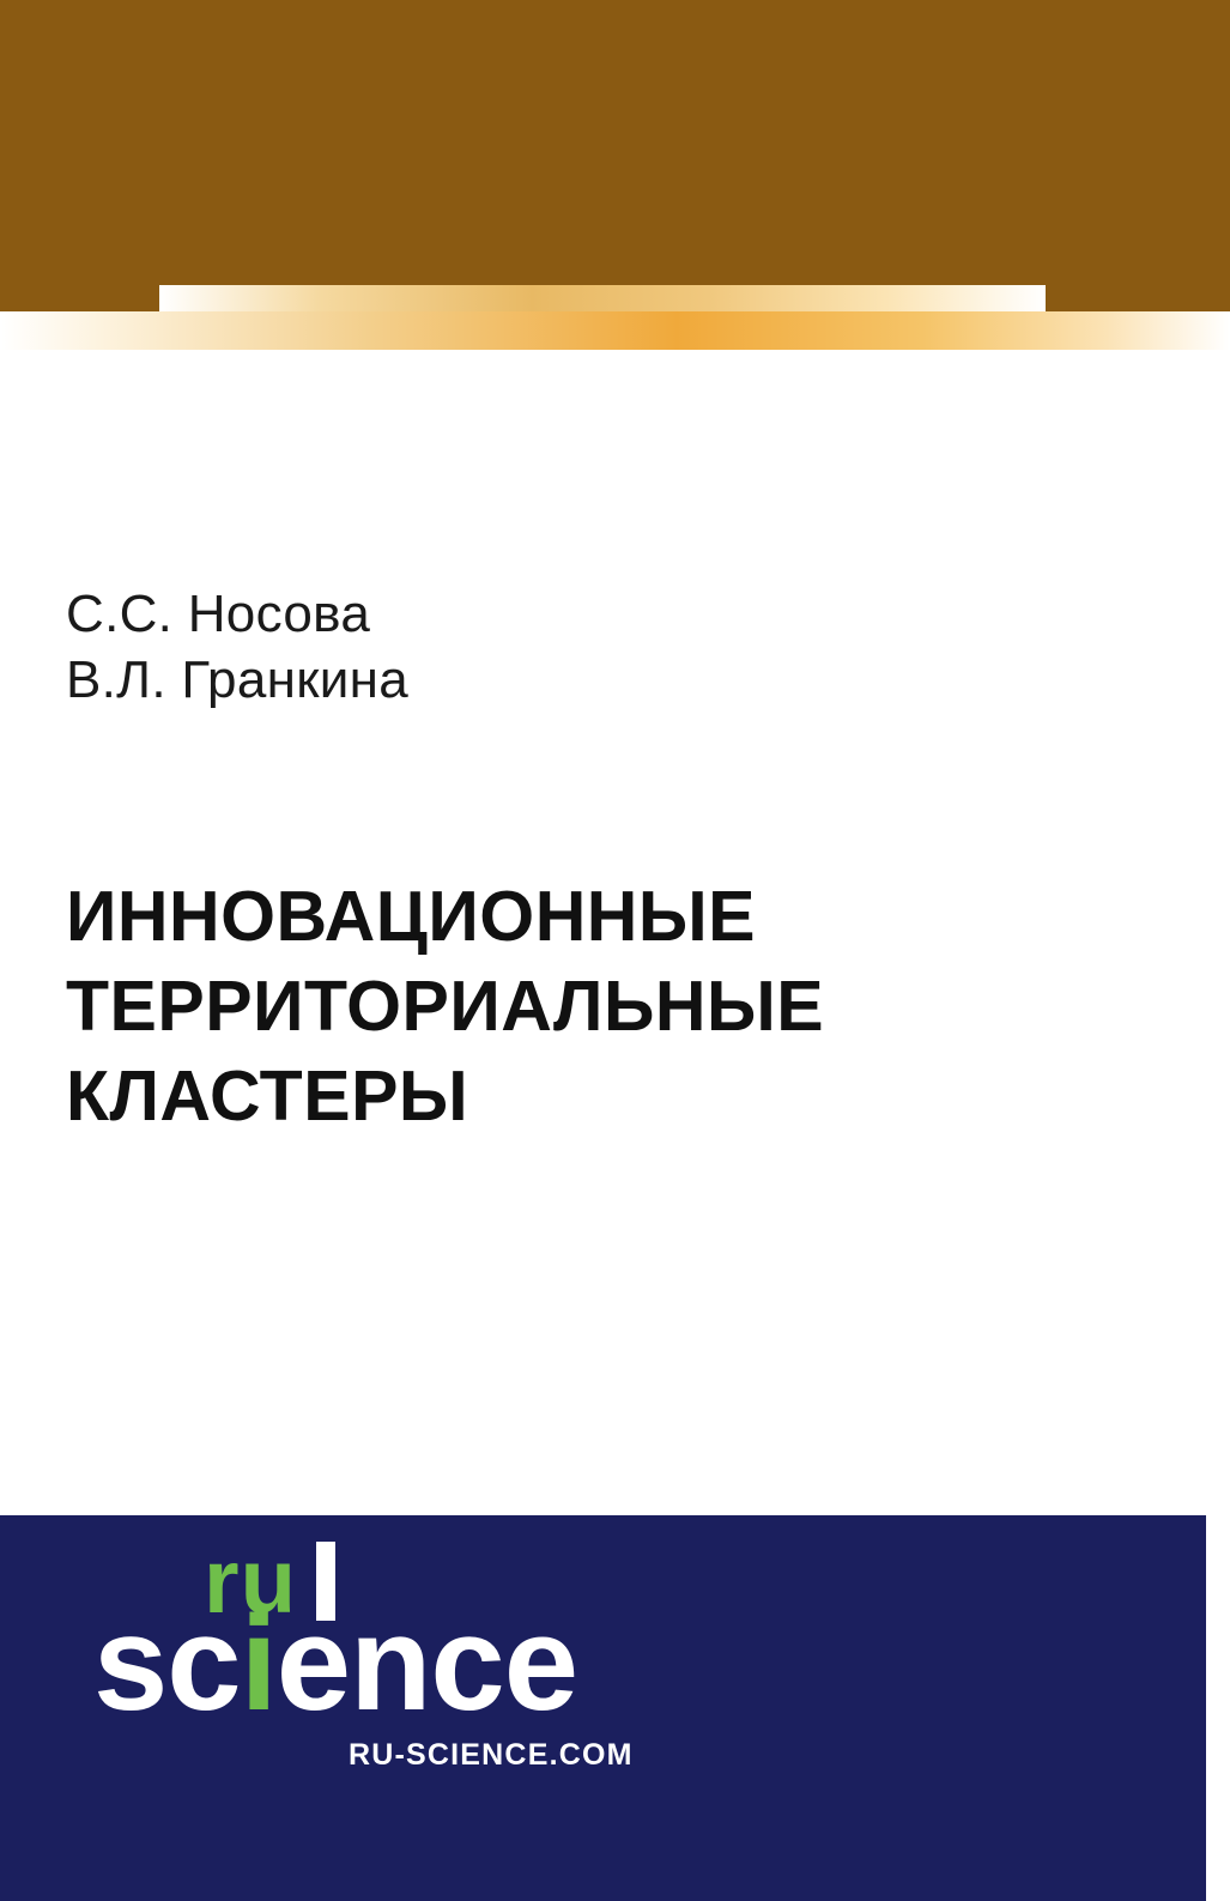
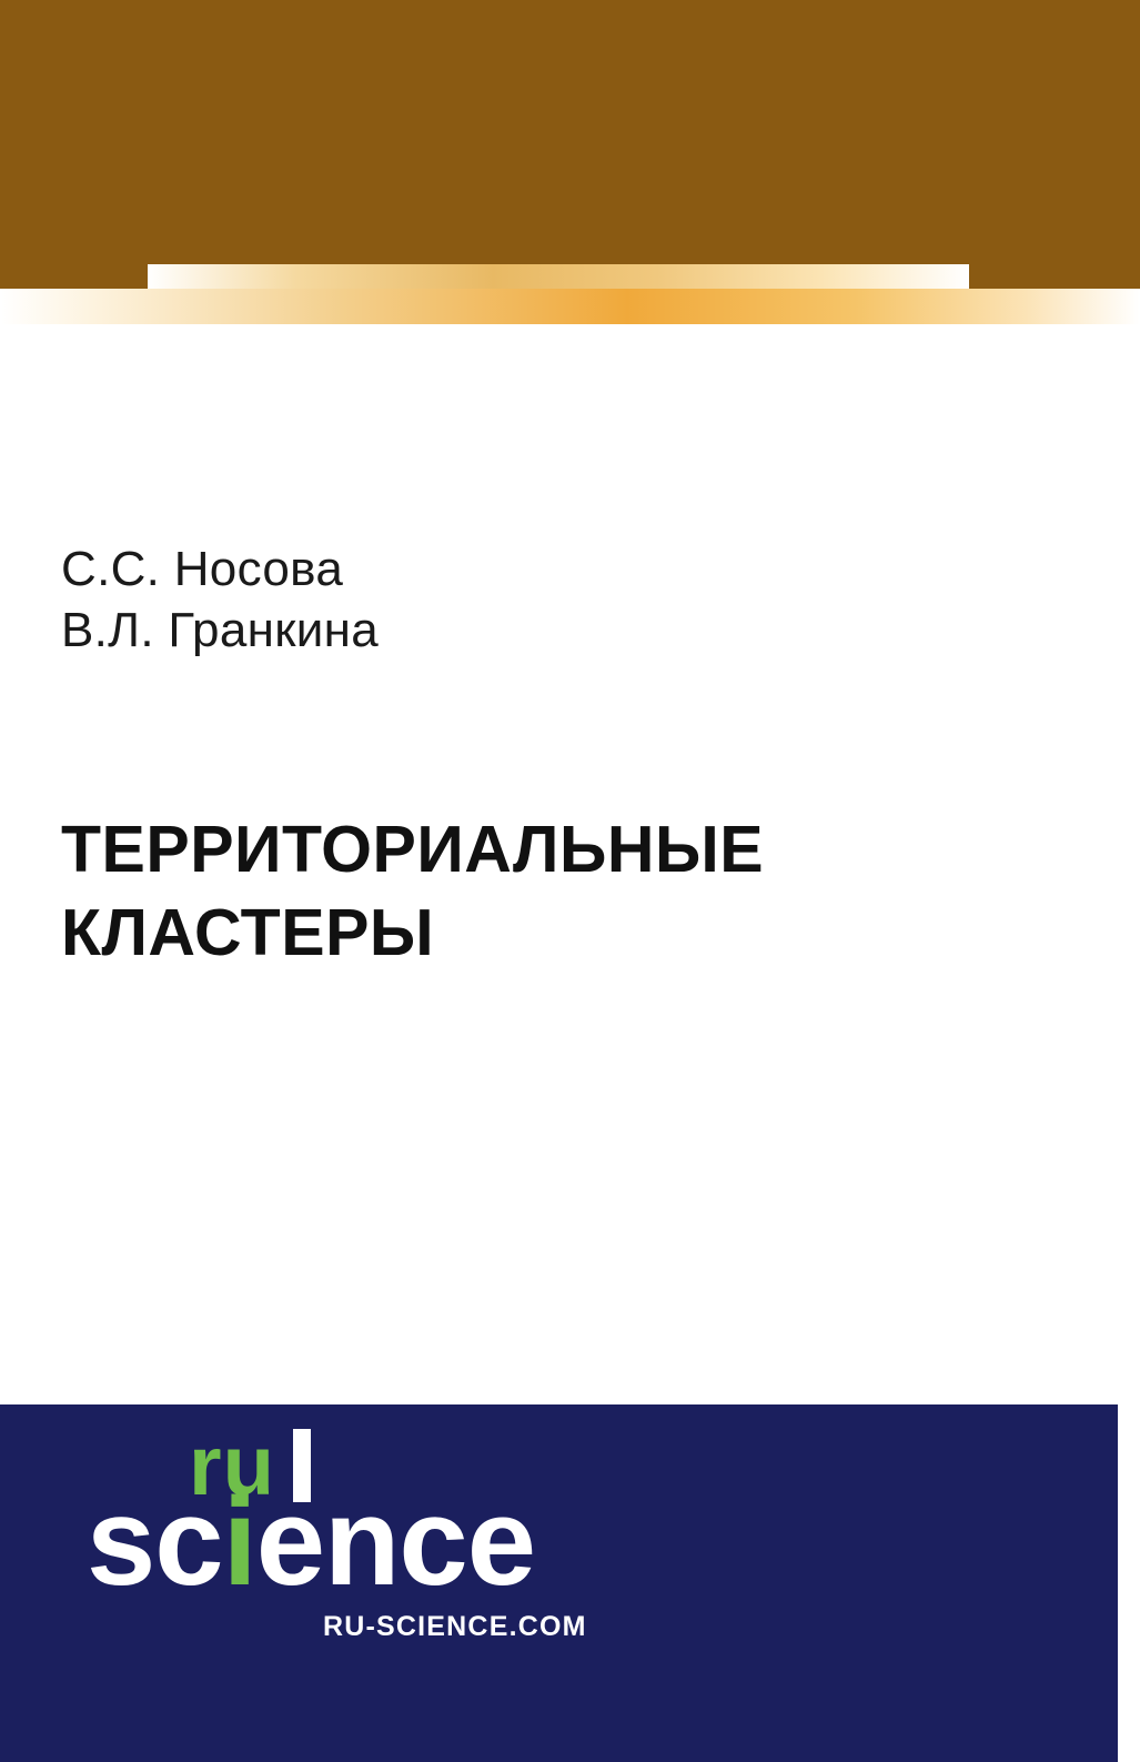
  С.С. Носова
  В.Л. Гранкина
- ИННОВАЦИОННЫЕ
  ТЕРРИТОРИАЛЬНЫЕ
  КЛАСТЕРЫ
  ru
  science
  RU-SCIENCE.COM
